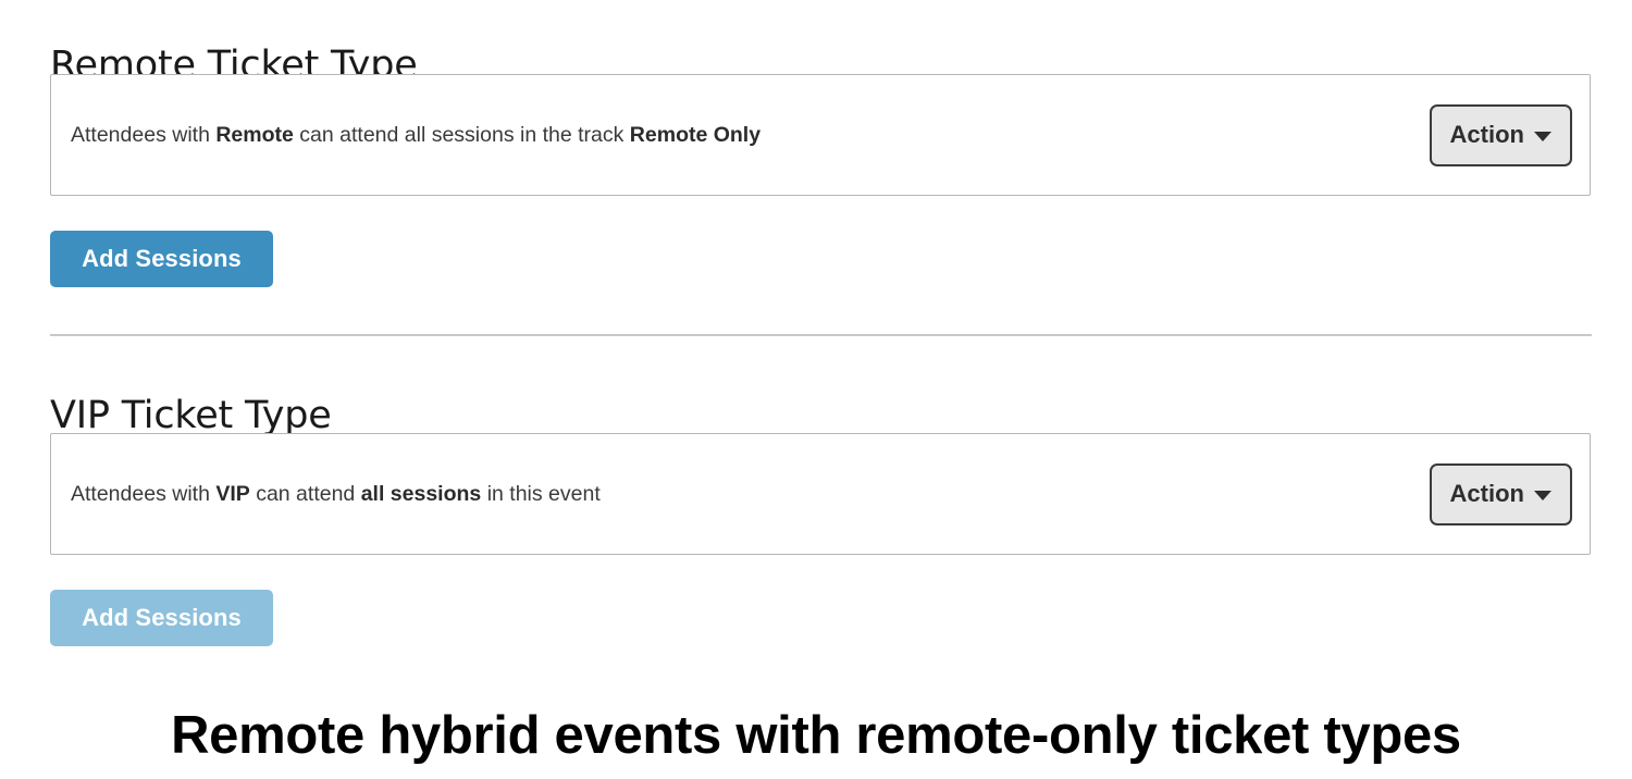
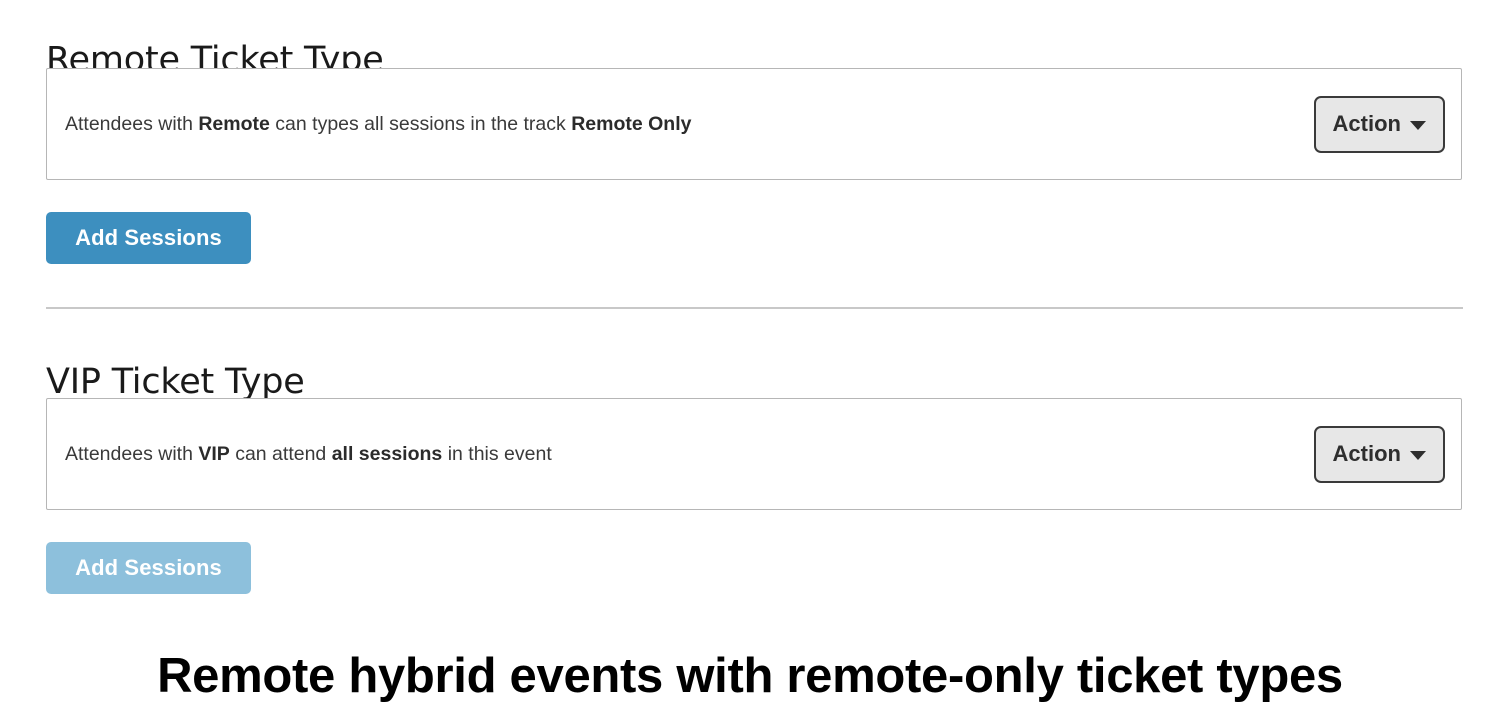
  Remote Ticket Type
- Attendees with Remote can attend all sessions in the track Remote Only
+ Attendees with Remote can types all sessions in the track Remote Only
  Action
  Add Sessions
  VIP Ticket Type
  Attendees with VIP can attend all sessions in this event
  Action
  Add Sessions
  Remote hybrid events with remote-only ticket types
